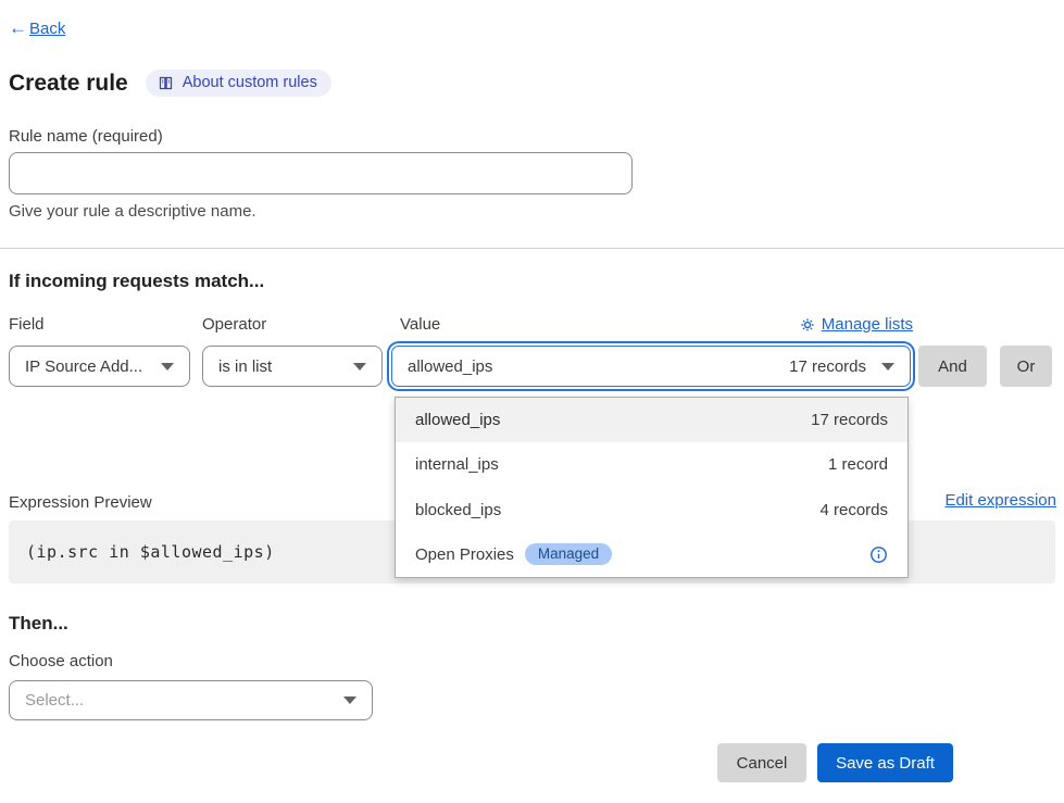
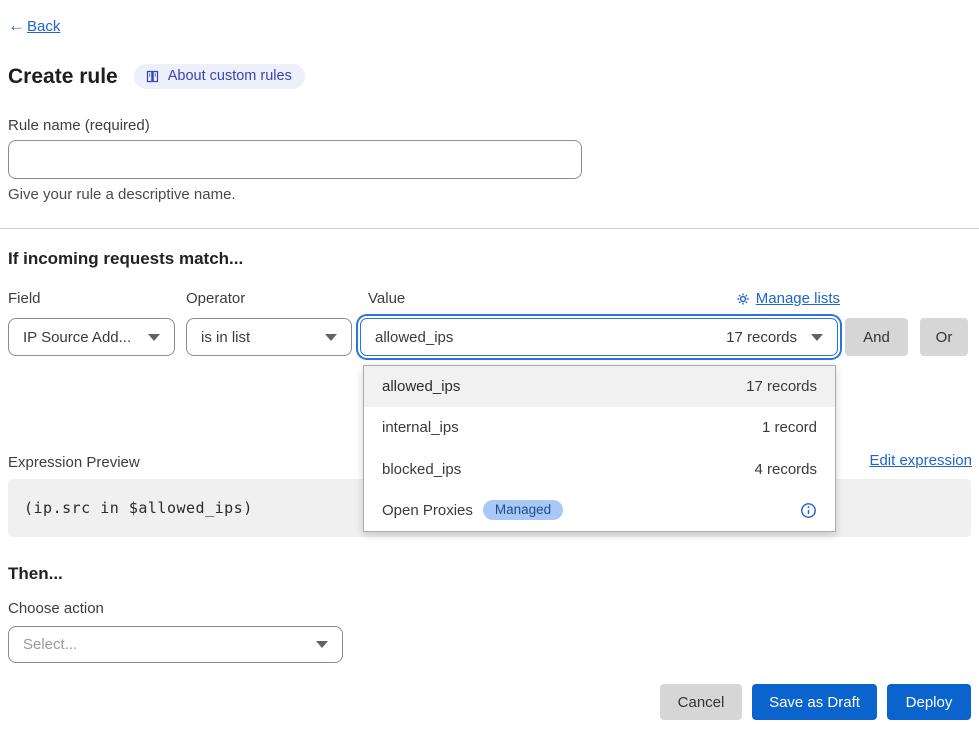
  ←
  Back
  Create rule
  About custom rules
  Rule name (required)
  Give your rule a descriptive name.
  If incoming requests match...
  Field
  Operator
  Value
  Manage lists
  IP Source Add...
  is in list
  allowed_ips
  17 records
  And
  Or
  allowed_ips
  17 records
  internal_ips
  1 record
  blocked_ips
  4 records
  Open Proxies
  Managed
  Expression Preview
  Edit expression
  (ip.src in $allowed_ips)
  Then...
  Choose action
  Select...
  Cancel
  Save as Draft
+ Deploy
